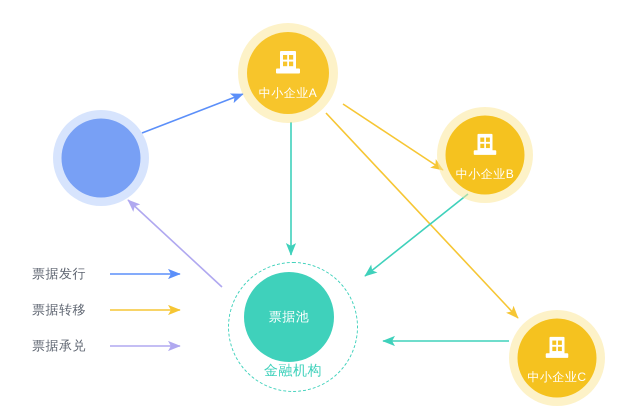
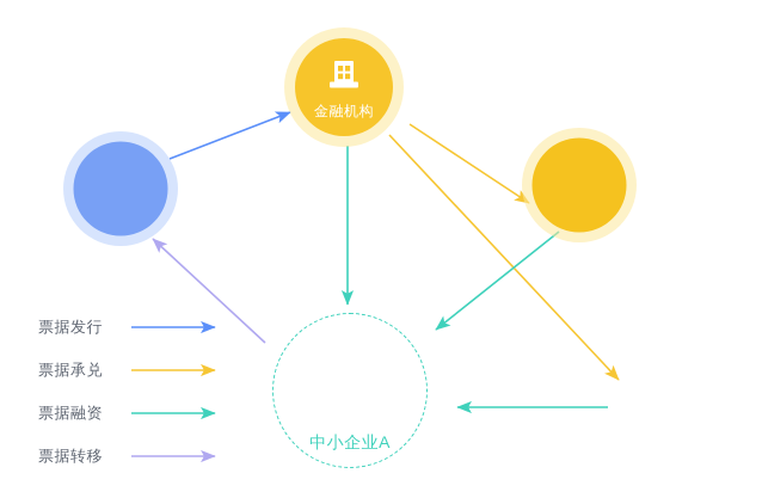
- 中小企业A
+ 金融机构
- 中小企业B
- 中小企业C
- 票据池
- 金融机构
+ 中小企业A
  票据发行
- 票据转移
+ 票据承兑
+ 票据融资
- 票据承兑
+ 票据转移
